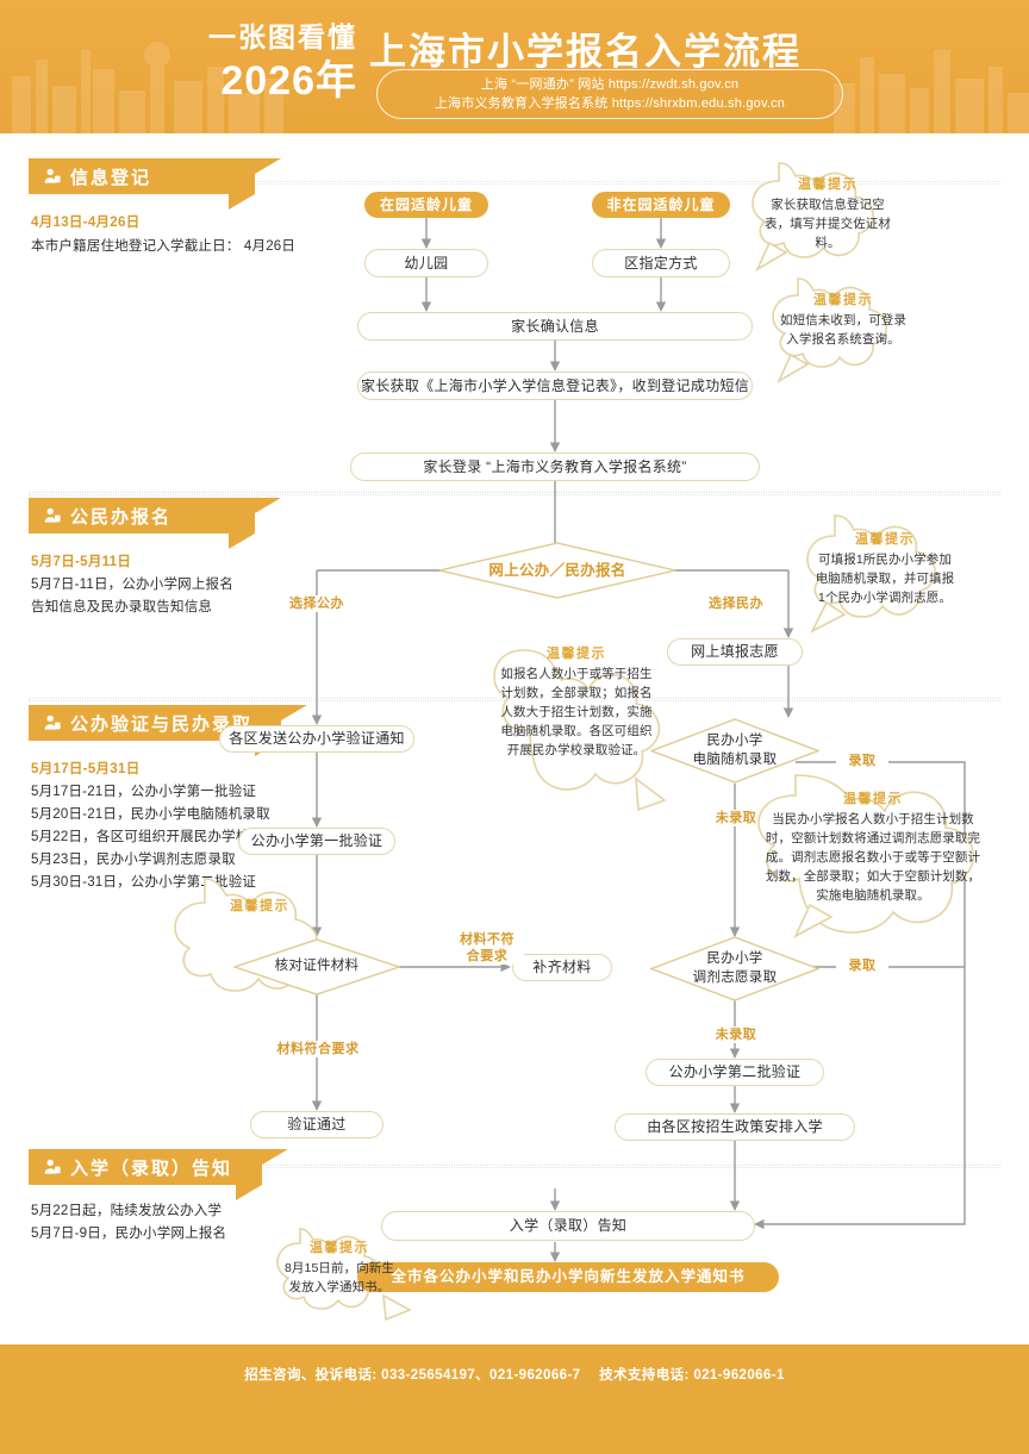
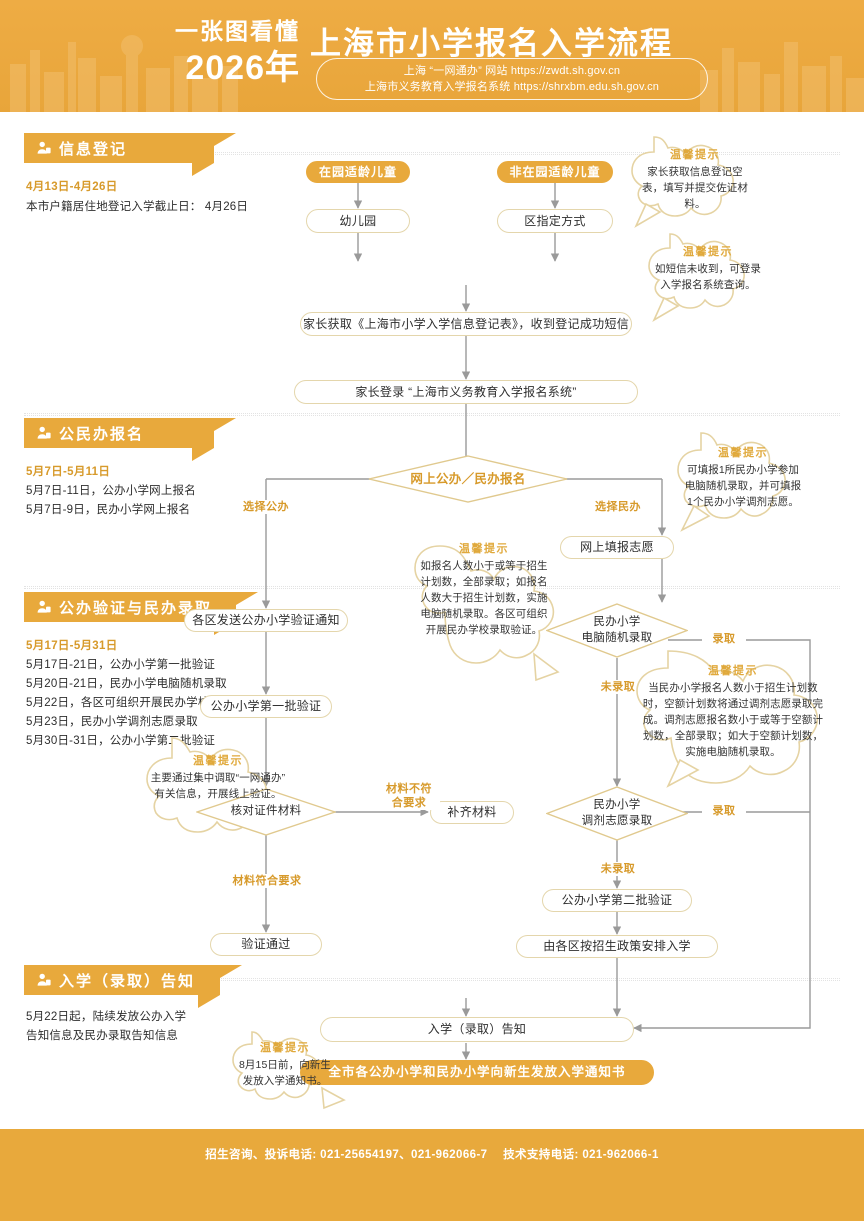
  一张图看懂
  2026年
  上海市小学报名入学流程
  上海 “一网通办” 网站 https://zwdt.sh.gov.cn
  上海市义务教育入学报名系统 https://shrxbm.edu.sh.gov.cn
  信息登记
  4月13日-4月26日
  本市户籍居住地登记入学截止日： 4月26日
  在园适龄儿童
  非在园适龄儿童
  幼儿园
  区指定方式
- 家长确认信息
  家长获取《上海市小学入学信息登记表》，收到登记成功短信
  家长登录 “上海市义务教育入学报名系统”
  温馨提示
  家长获取信息登记空表，填写并提交佐证材料。
  温馨提示
  如短信未收到，可登录入学报名系统查询。
  公民办报名
  5月7日-5月11日
  5月7日-11日，公办小学网上报名
- 告知信息及民办录取告知信息
+ 5月7日-9日，民办小学网上报名
  网上公办／民办报名
  选择公办
  选择民办
  网上填报志愿
  温馨提示
  可填报1所民办小学参加电脑随机录取，并可填报1个民办小学调剂志愿。
  公办验证与民办录取
  5月17日-5月31日
  5月17日-21日，公办小学第一批验证
  5月20日-21日，民办小学电脑随机录取
  5月22日，各区可组织开展民办学
  5月23日，民办小学调剂志愿录取
  5月30日-31日，公办小学第批验证
  各区发送公办小学验证通知
  公办小学第一批验证
  民办小学
  电脑随机录取
  录取
  未录取
  温馨提示
  如报名人数小于或等于招生计划数，全部录取；如报名人数大于招生计划数，实施电脑随机录取。各区可组织开展民办学校录取验证。
  温馨提示
  当民办小学报名人数小于招生计划数时，空额计划数将通过调剂志愿录取完成。调剂志愿报名数小于或等于空额计划数，全部录取；如大于空额计划数，实施电脑随机录取。
  温馨提示
+ 主要通过集中调取“一网通办”有关信息，开展线上验证。
  核对证件材料
  补齐材料
  材料不符
  合要求
  材料符合要求
  民办小学
  调剂志愿录取
  录取
  未录取
  验证通过
  公办小学第二批验证
  由各区按招生政策安排入学
  入学（录取）告知
  5月22日起，陆续发放公办入学
- 5月7日-9日，民办小学网上报名
+ 告知信息及民办录取告知信息
  温馨提示
  8月15日前，向新生发放入学通知书。
  入学（录取）告知
  全市各公办小学和民办小学向新生发放入学通知书
- 招生咨询、投诉电话: 033-25654197、021-962066-7 技术支持电话: 021-962066-1
+ 招生咨询、投诉电话: 021-25654197、021-962066-7 技术支持电话: 021-962066-1
